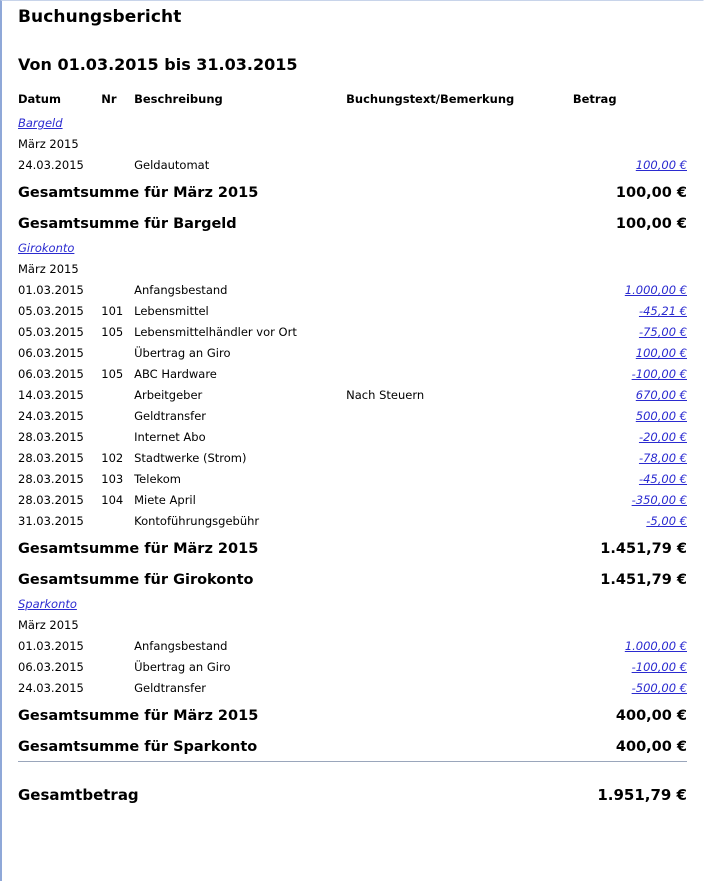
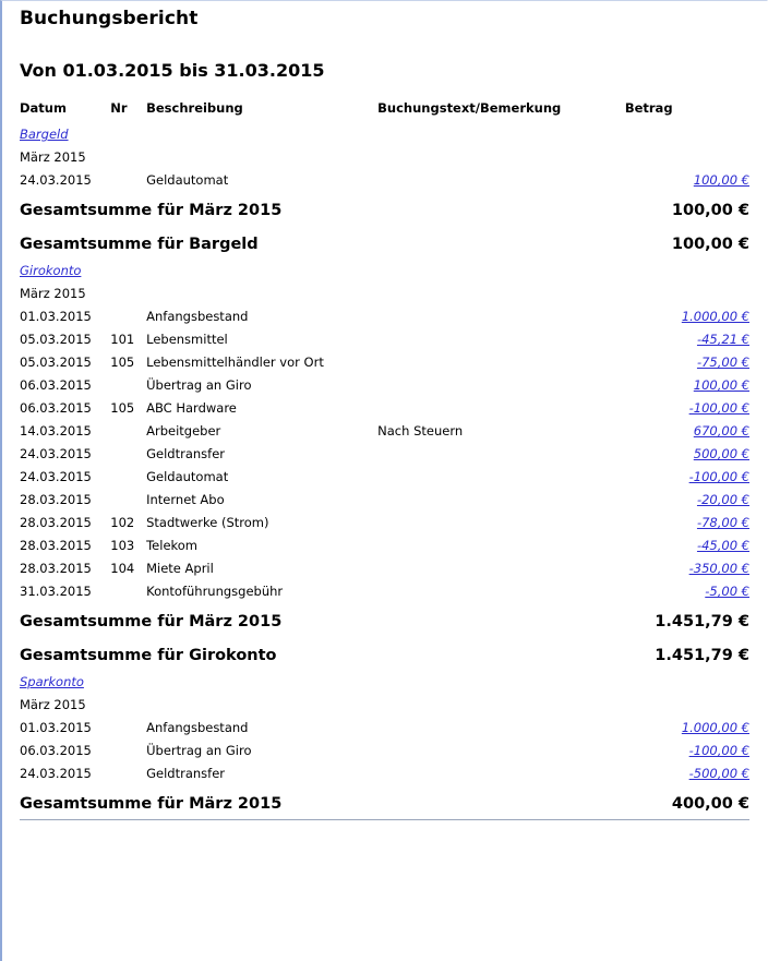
  Buchungsbericht
  Von 01.03.2015 bis 31.03.2015
  Datum	Nr	Beschreibung	Buchungstext/Bemerkung	Betrag
  Bargeld
  März 2015
  24.03.2015		Geldautomat		100,00 €
  Gesamtsumme für März 2015	100,00 €
  Gesamtsumme für Bargeld	100,00 €
  Girokonto
  März 2015
  01.03.2015		Anfangsbestand		1.000,00 €
  05.03.2015	101	Lebensmittel		-45,21 €
  05.03.2015	105	Lebensmittelhändler vor Ort		-75,00 €
  06.03.2015		Übertrag an Giro		100,00 €
  06.03.2015	105	ABC Hardware		-100,00 €
  14.03.2015		Arbeitgeber	Nach Steuern	670,00 €
  24.03.2015		Geldtransfer		500,00 €
+ 24.03.2015		Geldautomat		-100,00 €
  28.03.2015		Internet Abo		-20,00 €
  28.03.2015	102	Stadtwerke (Strom)		-78,00 €
  28.03.2015	103	Telekom		-45,00 €
  28.03.2015	104	Miete April		-350,00 €
  31.03.2015		Kontoführungsgebühr		-5,00 €
  Gesamtsumme für März 2015	1.451,79 €
  Gesamtsumme für Girokonto	1.451,79 €
  Sparkonto
  März 2015
  01.03.2015		Anfangsbestand		1.000,00 €
  06.03.2015		Übertrag an Giro		-100,00 €
  24.03.2015		Geldtransfer		-500,00 €
  Gesamtsumme für März 2015	400,00 €
- Gesamtsumme für Sparkonto	400,00 €
- Gesamtbetrag	1.951,79 €
